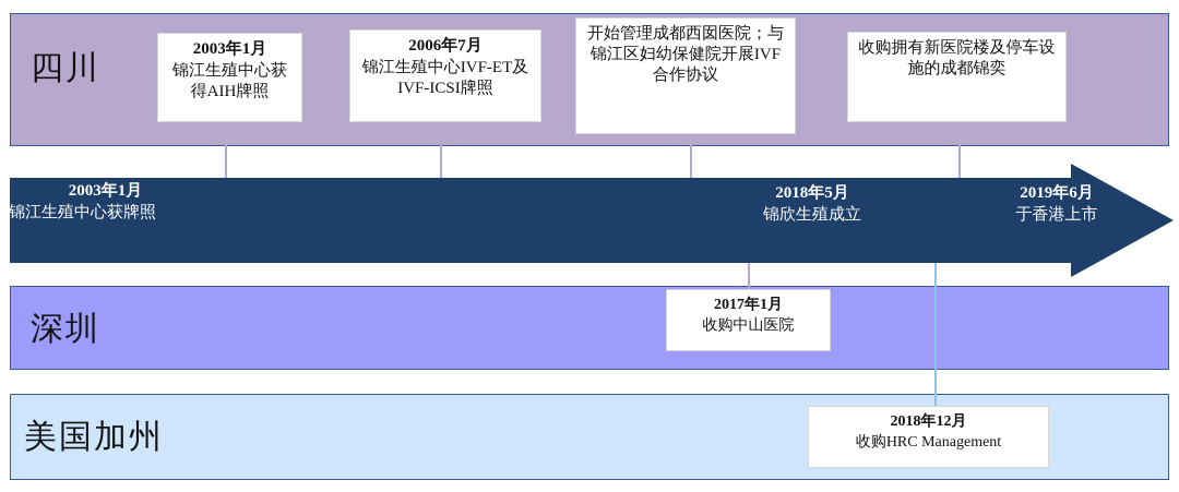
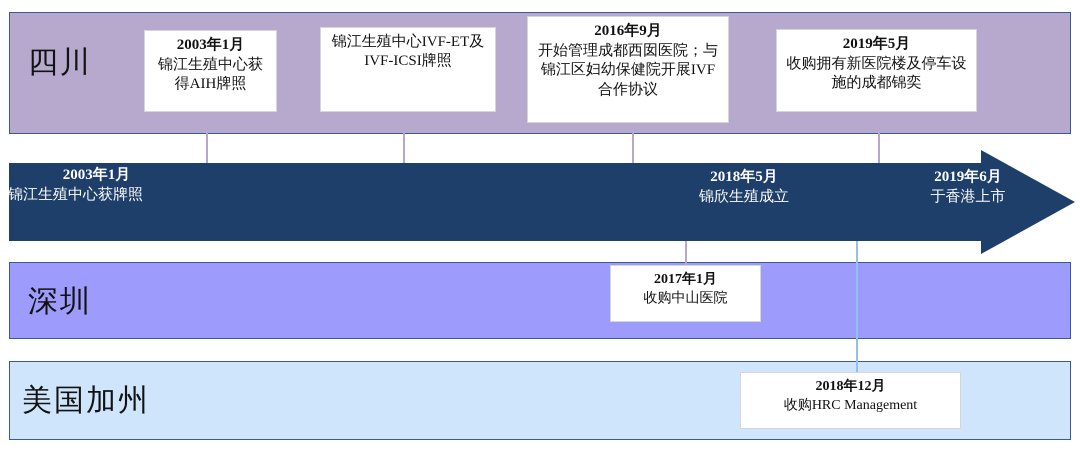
  四川
  深圳
  美国加州
  2003年1月
  锦江生殖中心获牌照
  2018年5月
  锦欣生殖成立
  2019年6月
  于香港上市
  2003年1月
  锦江生殖中心获得AIH牌照
- 2006年7月
  锦江生殖中心IVF-ET及IVF-ICSI牌照
+ 2016年9月
  开始管理成都西囡医院；与锦江区妇幼保健院开展IVF 合作协议
+ 2019年5月
  收购拥有新医院楼及停车设施的成都锦奕
  2017年1月
  收购中山医院
  2018年12月
  收购HRC Management
